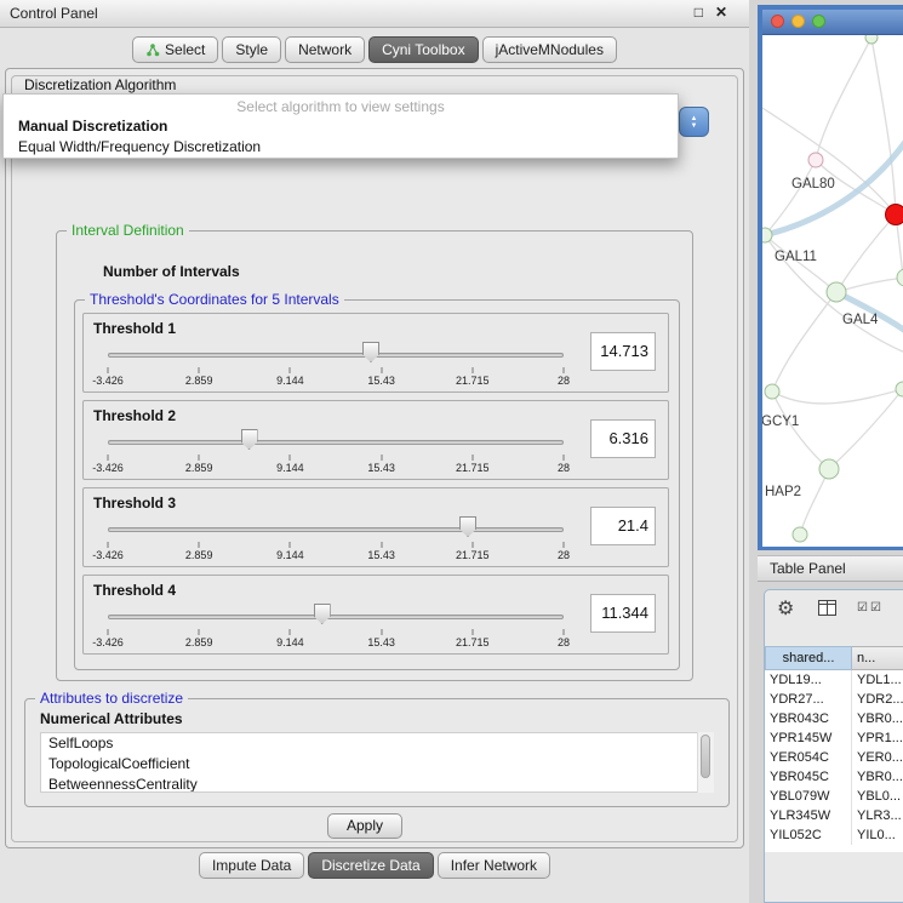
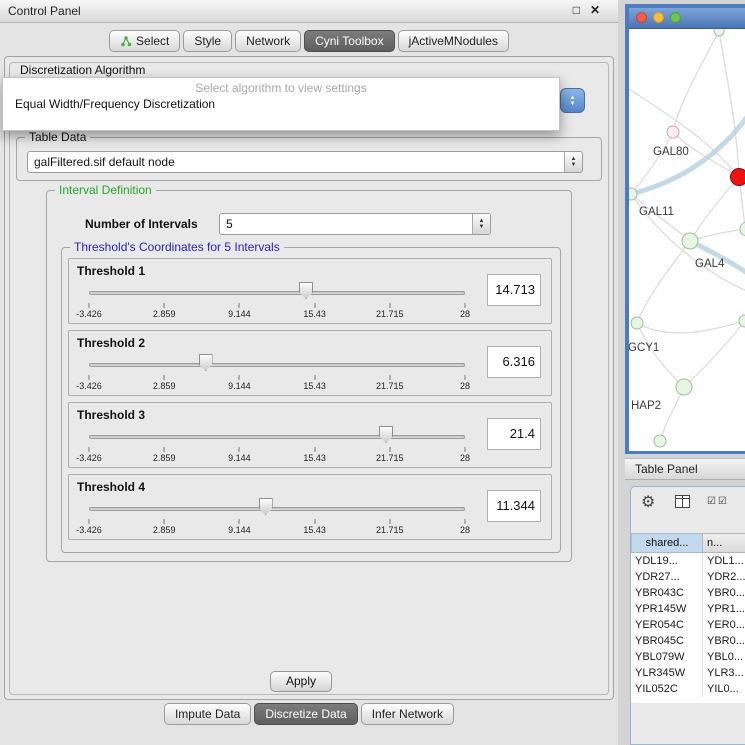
  Control Panel
  □
  ✕
  Select
  Style
  Network
  Cyni Toolbox
  jActiveMNodules
  Discretization Algorithm
  Select algorithm to view settings
- Manual Discretization
  Equal Width/Frequency Discretization
+ Table Data
+ galFiltered.sif default node
  Interval Definition
  Number of Intervals
+ 5
  Threshold's Coordinates for 5 Intervals
  Threshold 1
  14.713
  -3.426
  2.859
  9.144
  15.43
  21.715
  28
  Threshold 2
  6.316
  -3.426
  2.859
  9.144
  15.43
  21.715
  28
  Threshold 3
  21.4
  -3.426
  2.859
  9.144
  15.43
  21.715
  28
  Threshold 4
  11.344
  -3.426
  2.859
  9.144
  15.43
  21.715
  28
- Attributes to discretize
- Numerical Attributes
- SelfLoops
- TopologicalCoefficient
- BetweennessCentrality
  Apply
  Impute Data
  Discretize Data
  Infer Network
  GAL80
  GAL11
  GAL4
  GCY1
  HAP2
  Table Panel
  ⚙
  ☑☑
  shared...
  n...
  YDL19...
  YDL1...
  YDR27...
  YDR2...
  YBR043C
  YBR0...
  YPR145W
  YPR1...
  YER054C
  YER0...
  YBR045C
  YBR0...
  YBL079W
  YBL0...
  YLR345W
  YLR3...
  YIL052C
  YIL0...
